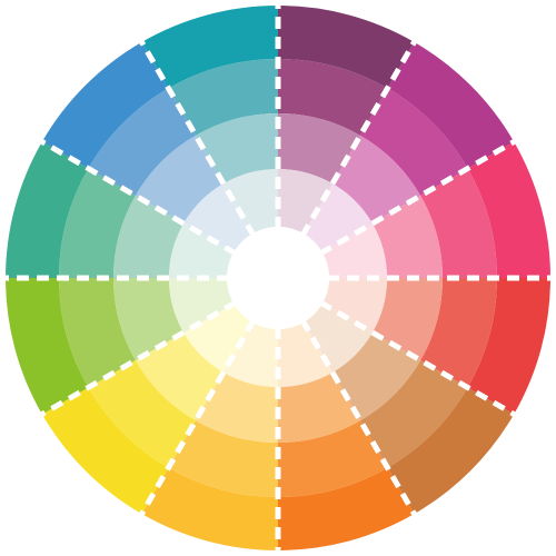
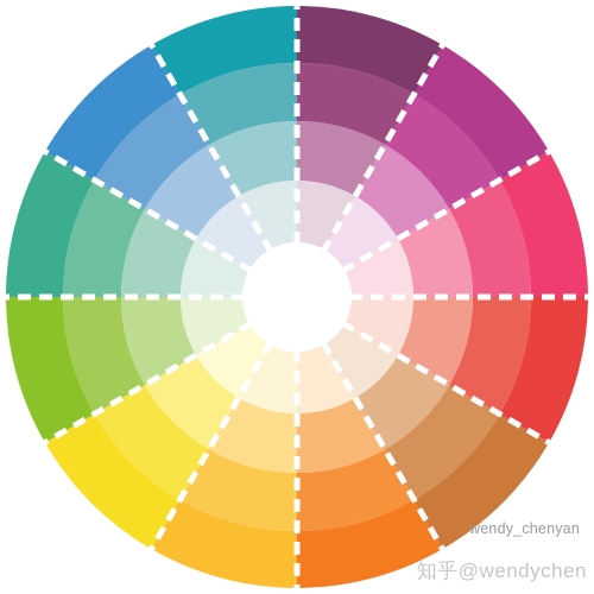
+ wendy_chenyan
+ 知乎@wendychen
